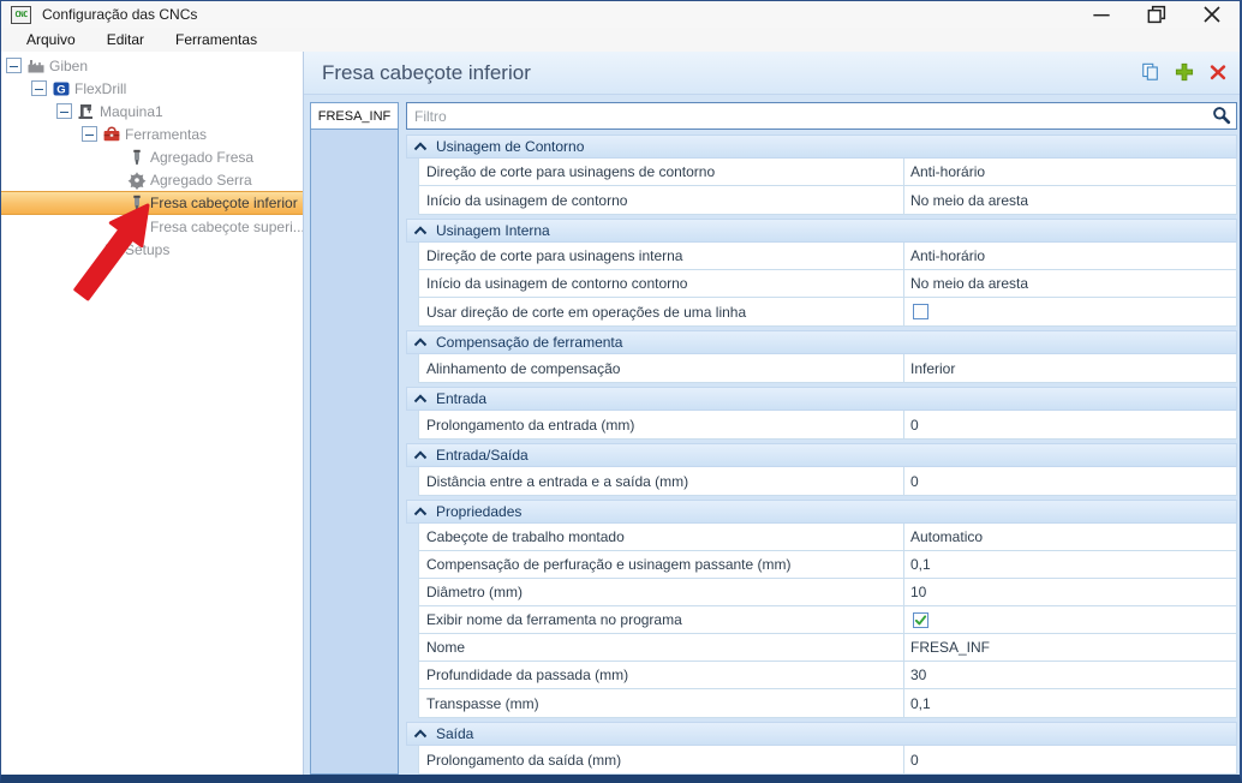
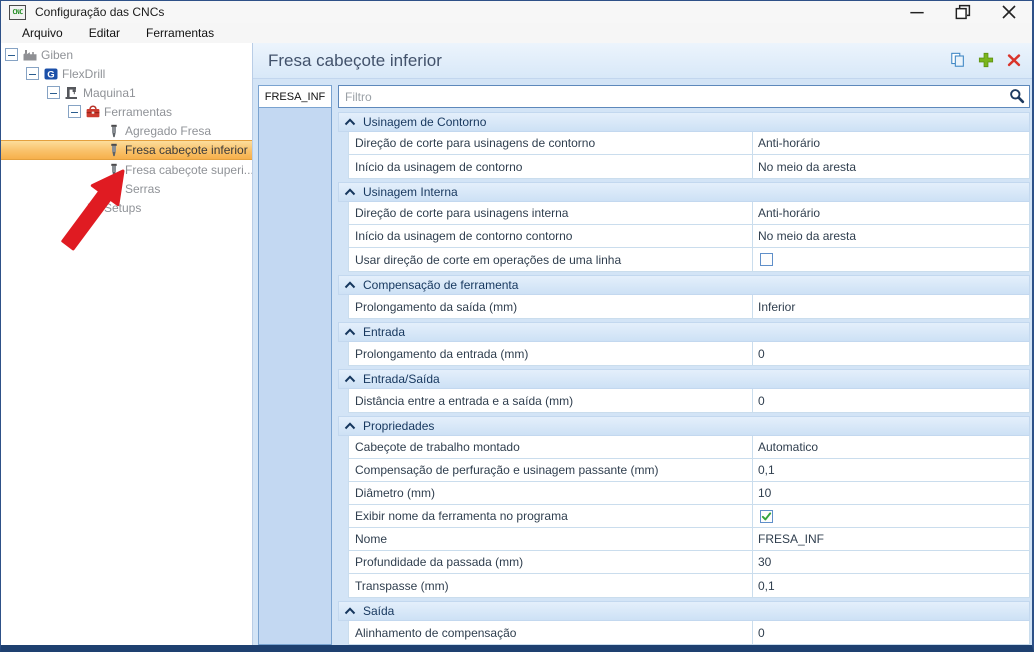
  CNC
  Configuração das CNCs
  Arquivo
  Editar
  Ferramentas
  Giben
  G
  FlexDrill
  Maquina1
  Ferramentas
  Agregado Fresa
- Agregado Serra
  Fresa cabeçote inferior
  Fresa cabeçote superi..
+ Serras
  Setups
  Fresa cabeçote inferior
  FRESA_INF
  Filtro
  Usinagem de Contorno
  Direção de corte para usinagens de contorno
  Anti-horário
  Início da usinagem de contorno
  No meio da aresta
  Usinagem Interna
  Direção de corte para usinagens interna
  Anti-horário
  Início da usinagem de contorno contorno
  No meio da aresta
  Usar direção de corte em operações de uma linha
  Compensação de ferramenta
- Alinhamento de compensação
+ Prolongamento da saída (mm)
  Inferior
  Entrada
  Prolongamento da entrada (mm)
  0
  Entrada/Saída
  Distância entre a entrada e a saída (mm)
  0
  Propriedades
  Cabeçote de trabalho montado
  Automatico
  Compensação de perfuração e usinagem passante (mm)
  0,1
  Diâmetro (mm)
  10
  Exibir nome da ferramenta no programa
  Nome
  FRESA_INF
  Profundidade da passada (mm)
  30
  Transpasse (mm)
  0,1
  Saída
- Prolongamento da saída (mm)
+ Alinhamento de compensação
  0
